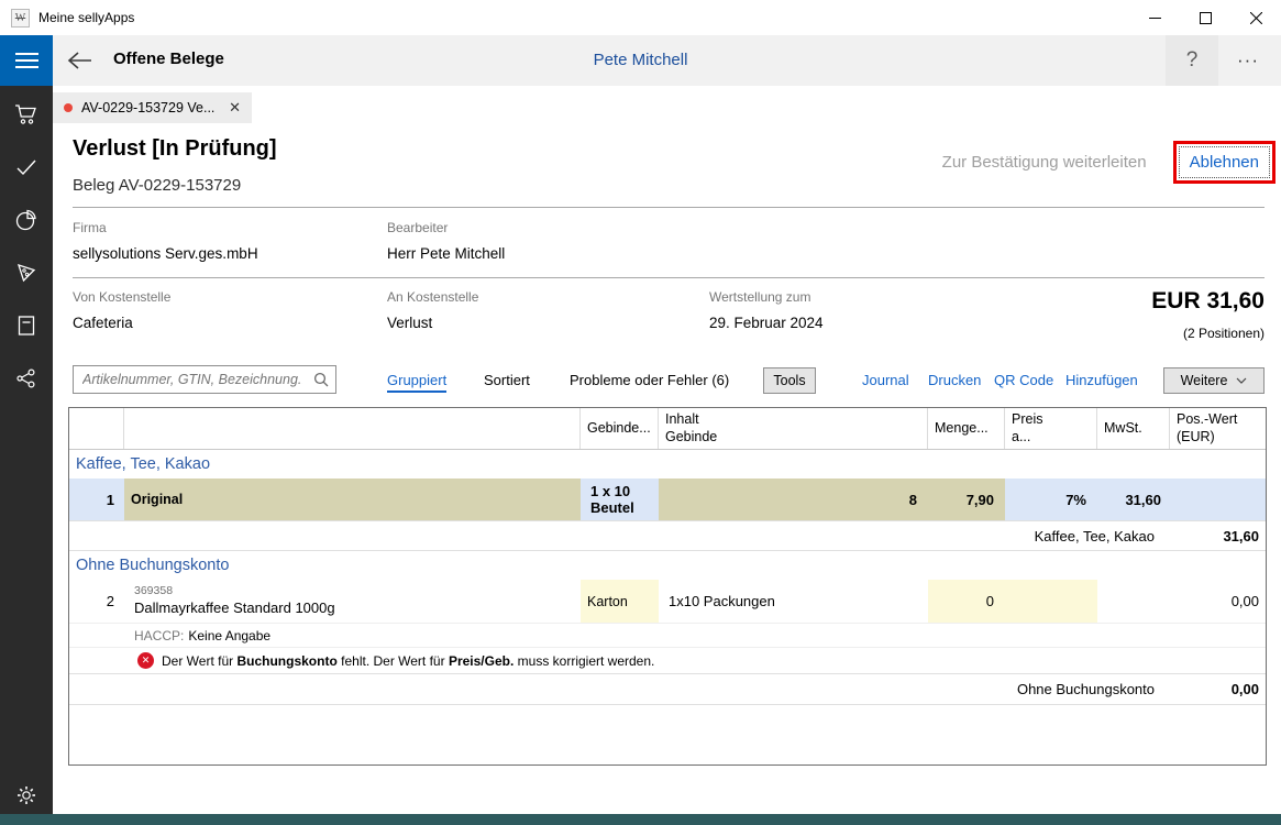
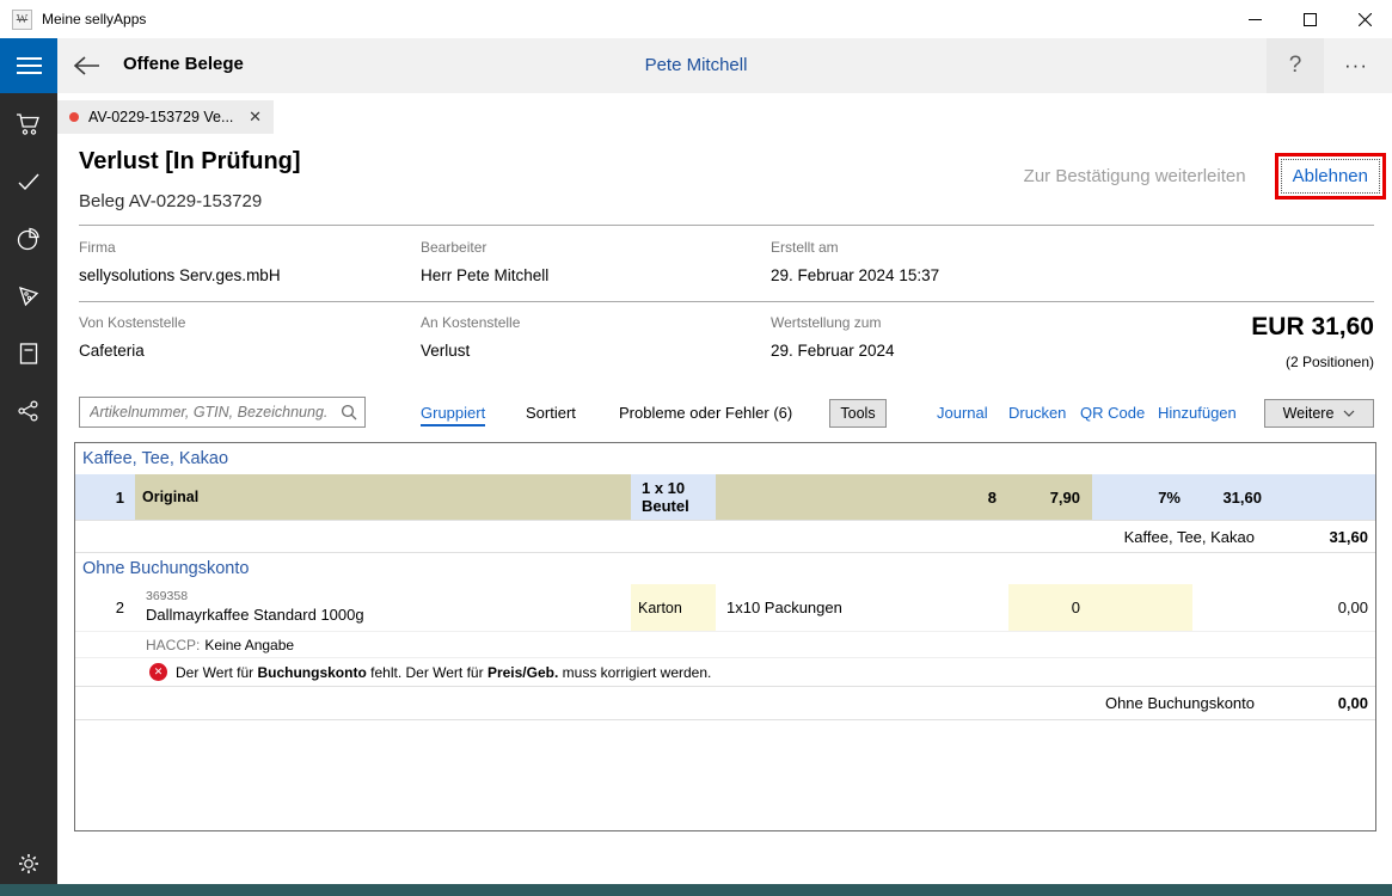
  W
  Meine sellyApps
  Offene Belege
  Pete Mitchell
  ?
  ···
  AV-0229-153729 Ve...
  ✕
  Verlust [In Prüfung]
  Beleg AV-0229-153729
  Zur Bestätigung weiterleiten
  Ablehnen
  Firma
  sellysolutions Serv.ges.mbH
  Bearbeiter
  Herr Pete Mitchell
+ Erstellt am
+ 29. Februar 2024 15:37
  Von Kostenstelle
  Cafeteria
  An Kostenstelle
  Verlust
  Wertstellung zum
  29. Februar 2024
  EUR 31,60
  (2 Positionen)
  Artikelnummer, GTIN, Bezeichnung.
  Gruppiert
  Sortiert
  Probleme oder Fehler (6)
  Tools
  Journal
  Drucken
  QR Code
  Hinzufügen
  Weitere
- Gebinde...
- Inhalt
- Gebinde
- Menge...
- Preis
- a...
- MwSt.
- Pos.-Wert
- (EUR)
  Kaffee, Tee, Kakao
  1
  Original
  1 x 10 Beutel
  8
  7,90
  7%
  31,60
  Kaffee, Tee, Kakao
  31,60
  Ohne Buchungskonto
  2
  369358
  Dallmayrkaffee Standard 1000g
  Karton
  1x10 Packungen
  0
  0,00
  HACCP:
  Keine Angabe
  ✕
  Der Wert für Buchungskonto fehlt. Der Wert für Preis/Geb. muss korrigiert werden.
  Ohne Buchungskonto
  0,00
